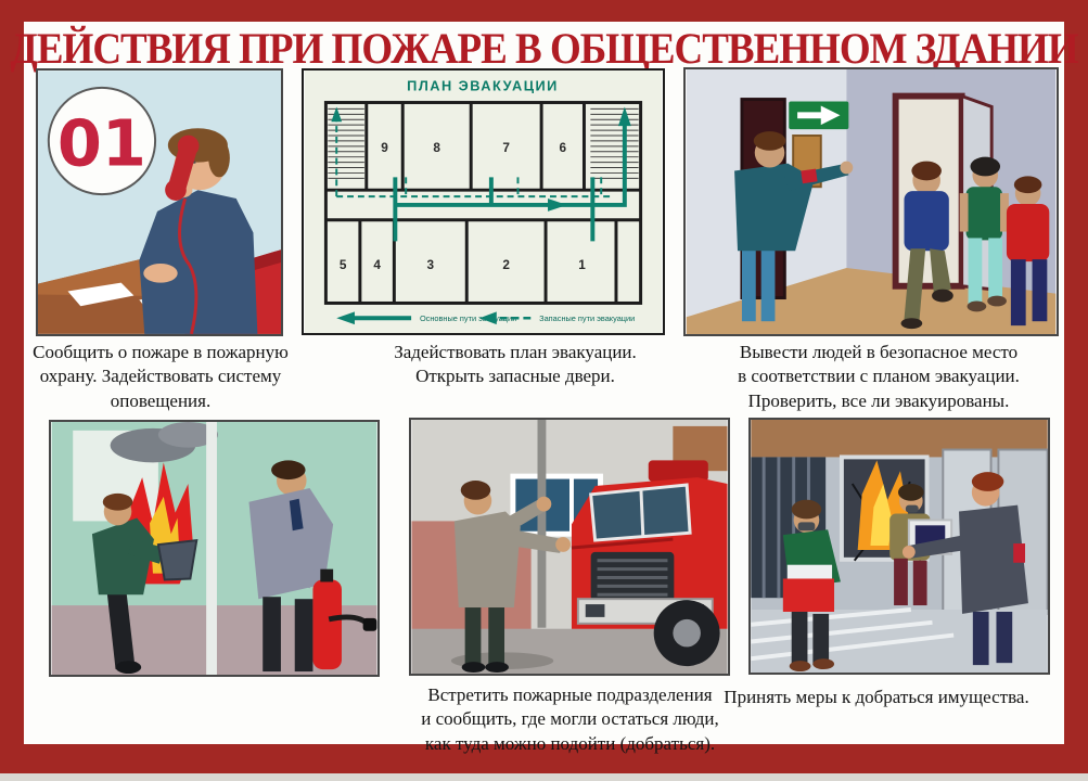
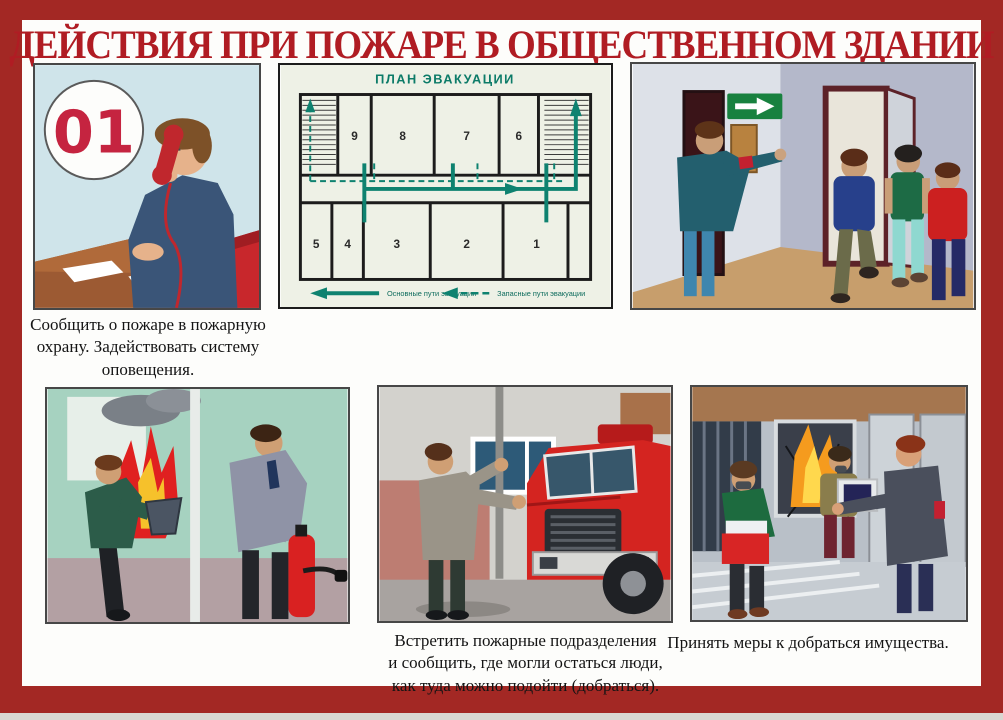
  ДЕЙСТВИЯ ПРИ ПОЖАРЕ В ОБЩЕСТВЕННОМ ЗДАНИИ
  01
  ПЛАН ЭВАКУАЦИИ
  9
  8
  7
  6
  5
  4
  3
  2
  1
  Основные пути эуи
  Запасные пути эвакуации
  Сообщить о пожаре в пожарную
  охрану. Задействовать систему
  оповещения.
- Задействовать план эвакуации.
- Открыть запасные двери.
- Вывести людей в безопасное место
- в соответствии с планом эвакуации.
- Проверить, все ли эвакуированы.
  Встретить пожарные подразделения
  и сообщить, где могли остаться люди,
  как туда можно подойти (добраться).
  Принять меры к добраться имущества.
